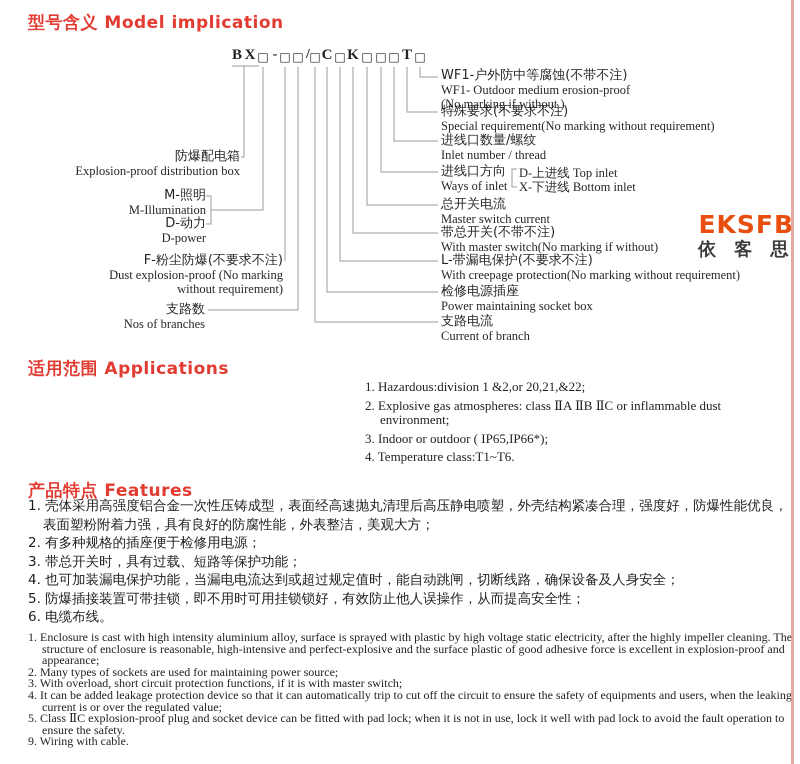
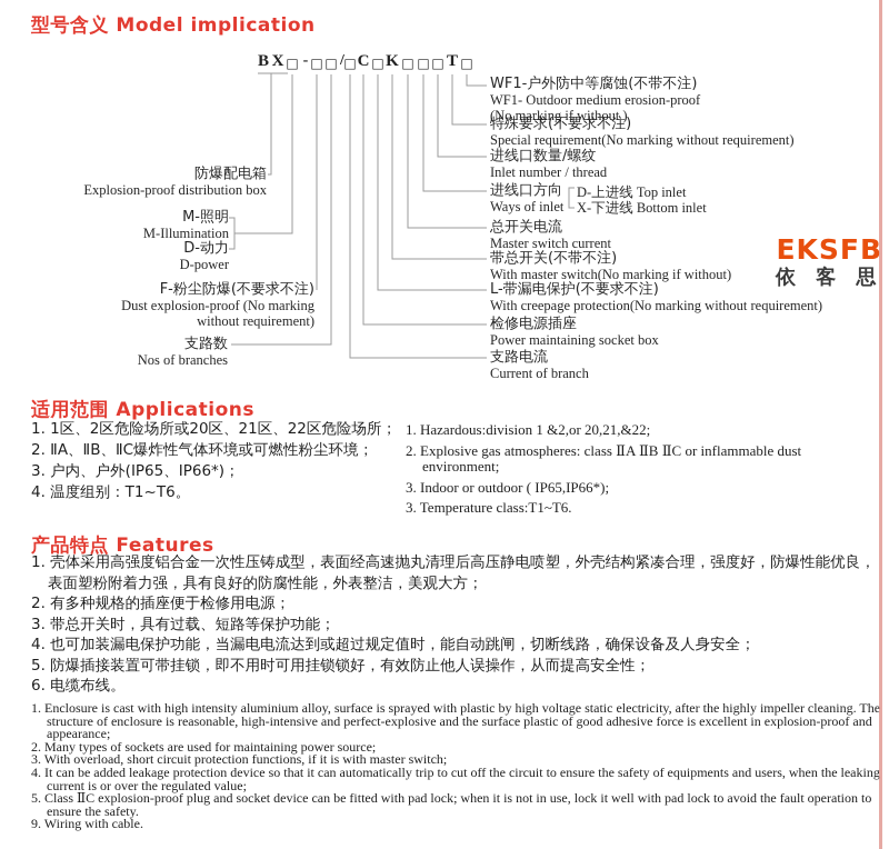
  型号含义 Model implication
  B
  X
  □
  -
  □
  □
  /
  □
  C
  □
  K
  □
  □
  □
  T
  □
  防爆配电箱
  Explosion-proof distribution box
  M-照明
  M-Illumination
  D-动力
  D-power
  F-粉尘防爆(不要求不注)
  Dust explosion-proof (No marking
  without requirement)
  支路数
  Nos of branches
  WF1-户外防中等腐蚀(不带不注)
  WF1- Outdoor medium erosion-proof
  (No marking if without )
  特殊要求(不要求不注)
  Special requirement(No marking without requirement)
  进线口数量/螺纹
  Inlet number / thread
  进线口方向
  Ways of inlet
  D-上进线 Top inlet
  X-下进线 Bottom inlet
  总开关电流
  Master switch current
  带总开关(不带不注)
  With master switch(No marking if without)
  L-带漏电保护(不要求不注)
  With creepage protection(No marking without requirement)
  检修电源插座
  Power maintaining socket box
  支路电流
  Current of branch
  EKSFB
  依 客 思
  适用范围 Applications
+ 1. 1区、2区危险场所或20区、21区、22区危险场所；
+ 2. ⅡA、ⅡB、ⅡC爆炸性气体环境或可燃性粉尘环境；
+ 3. 户内、户外(IP65、IP66*)；
+ 4. 温度组别：T1~T6。
  1. Hazardous:division 1 &2,or 20,21,&22;
  2. Explosive gas atmospheres: class ⅡA ⅡB ⅡC or inflammable dust environment;
  3. Indoor or outdoor ( IP65,IP66*);
- 4. Temperature class:T1~T6.
+ 3. Temperature class:T1~T6.
  产品特点 Features
  1. 壳体采用高强度铝合金一次性压铸成型，表面经高速抛丸清理后高压静电喷塑，外壳结构紧凑合理，强度好，防爆性能优良，表面塑粉附着力强，具有良好的防腐性能，外表整洁，美观大方；
  2. 有多种规格的插座便于检修用电源；
  3. 带总开关时，具有过载、短路等保护功能；
  4. 也可加装漏电保护功能，当漏电电流达到或超过规定值时，能自动跳闸，切断线路，确保设备及人身安全；
  5. 防爆插接装置可带挂锁，即不用时可用挂锁锁好，有效防止他人误操作，从而提高安全性；
  6. 电缆布线。
  1. Enclosure is cast with high intensity aluminium alloy, surface is sprayed with plastic by high voltage static electricity, after the highly impeller cleaning. The structure of enclosure is reasonable, high-intensive and perfect-explosive and the surface plastic of good adhesive force is excellent in explosion-proof and appearance;
  2. Many types of sockets are used for maintaining power source;
  3. With overload, short circuit protection functions, if it is with master switch;
  4. It can be added leakage protection device so that it can automatically trip to cut off the circuit to ensure the safety of equipments and users, when the leaking current is or over the regulated value;
  5. Class ⅡC explosion-proof plug and socket device can be fitted with pad lock; when it is not in use, lock it well with pad lock to avoid the fault operation to ensure the safety.
  9. Wiring with cable.
